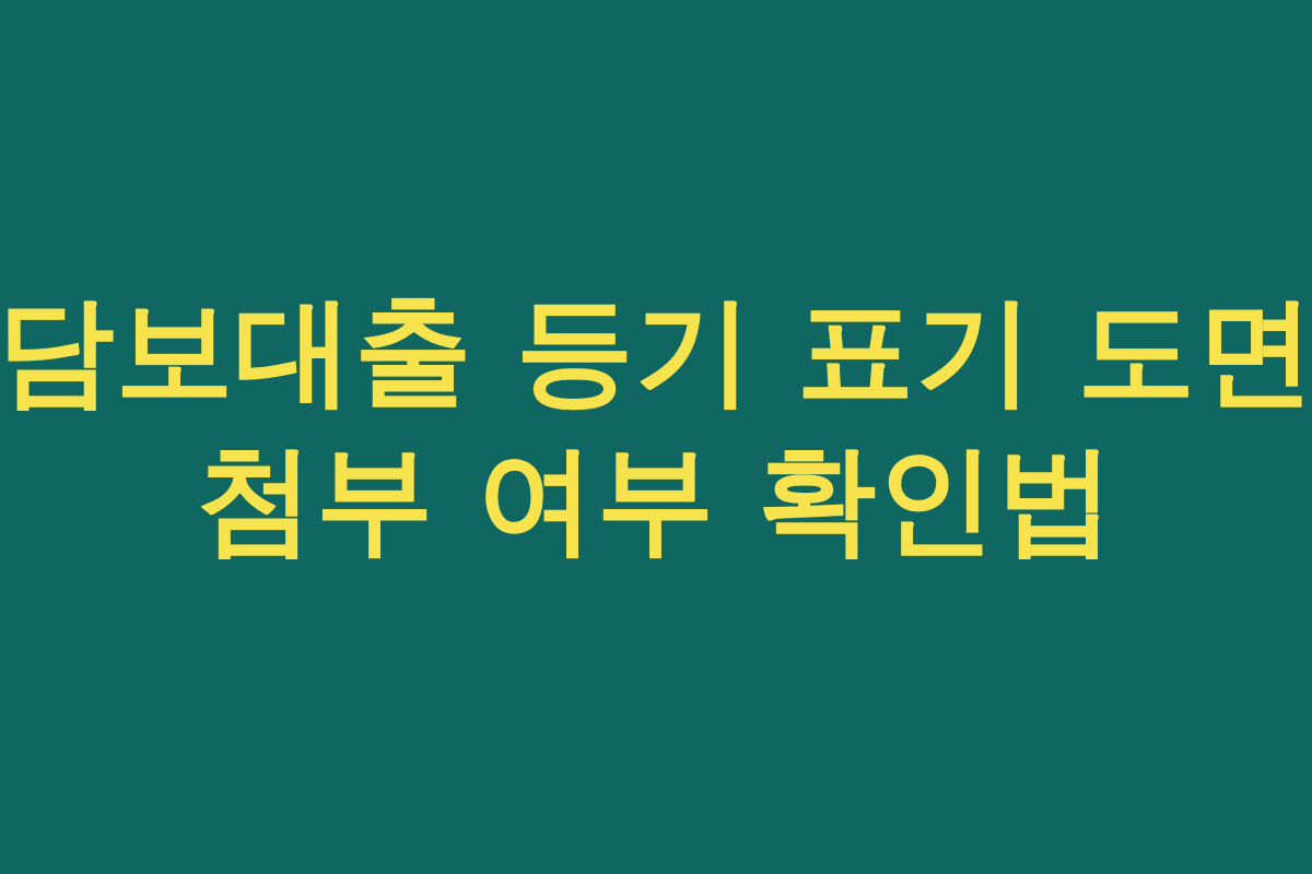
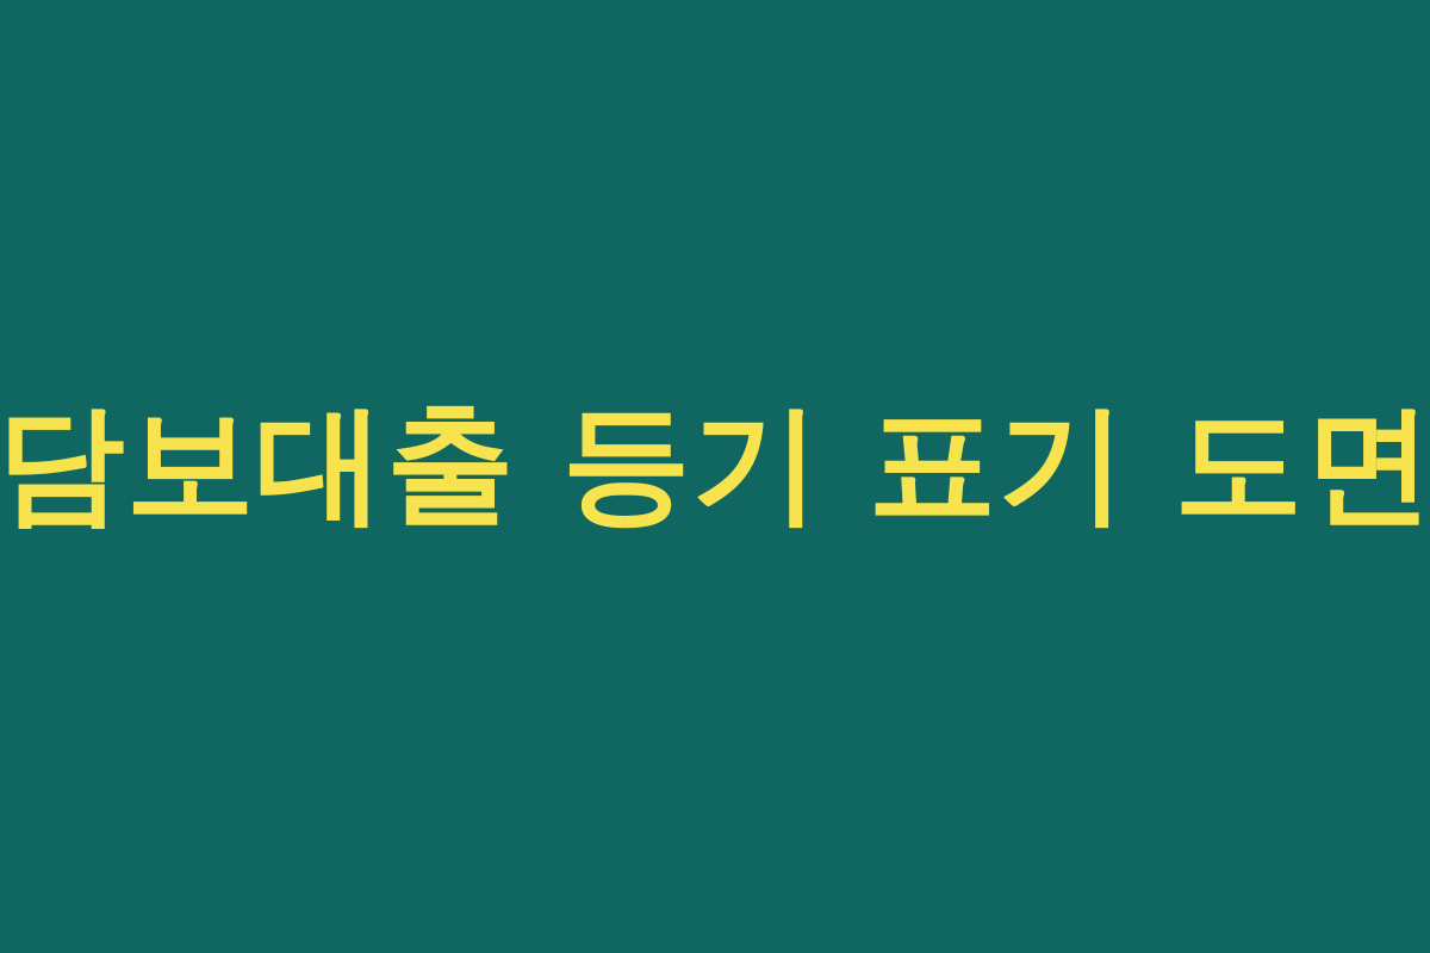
  담보대출 등기 표기 도면
- 첨부 여부 확인법
